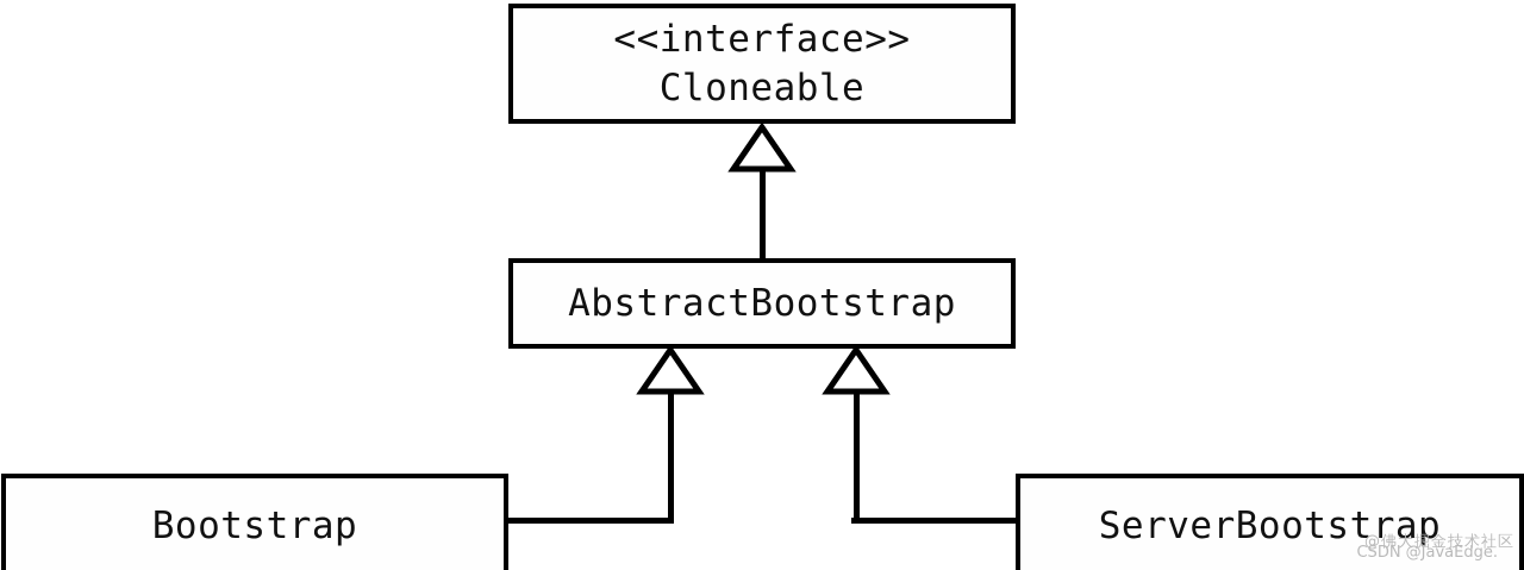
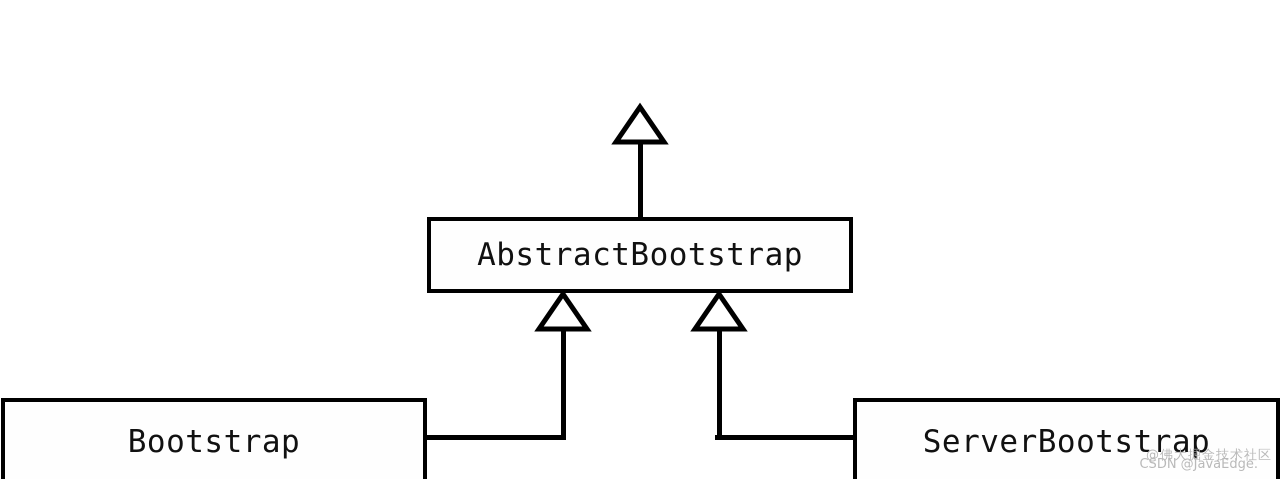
- <<interface>>
- Cloneable
  AbstractBootstrap
  Bootstrap
  ServerBootstrap
  @佛大掘金技术社区
  CSDN @JavaEdge.
